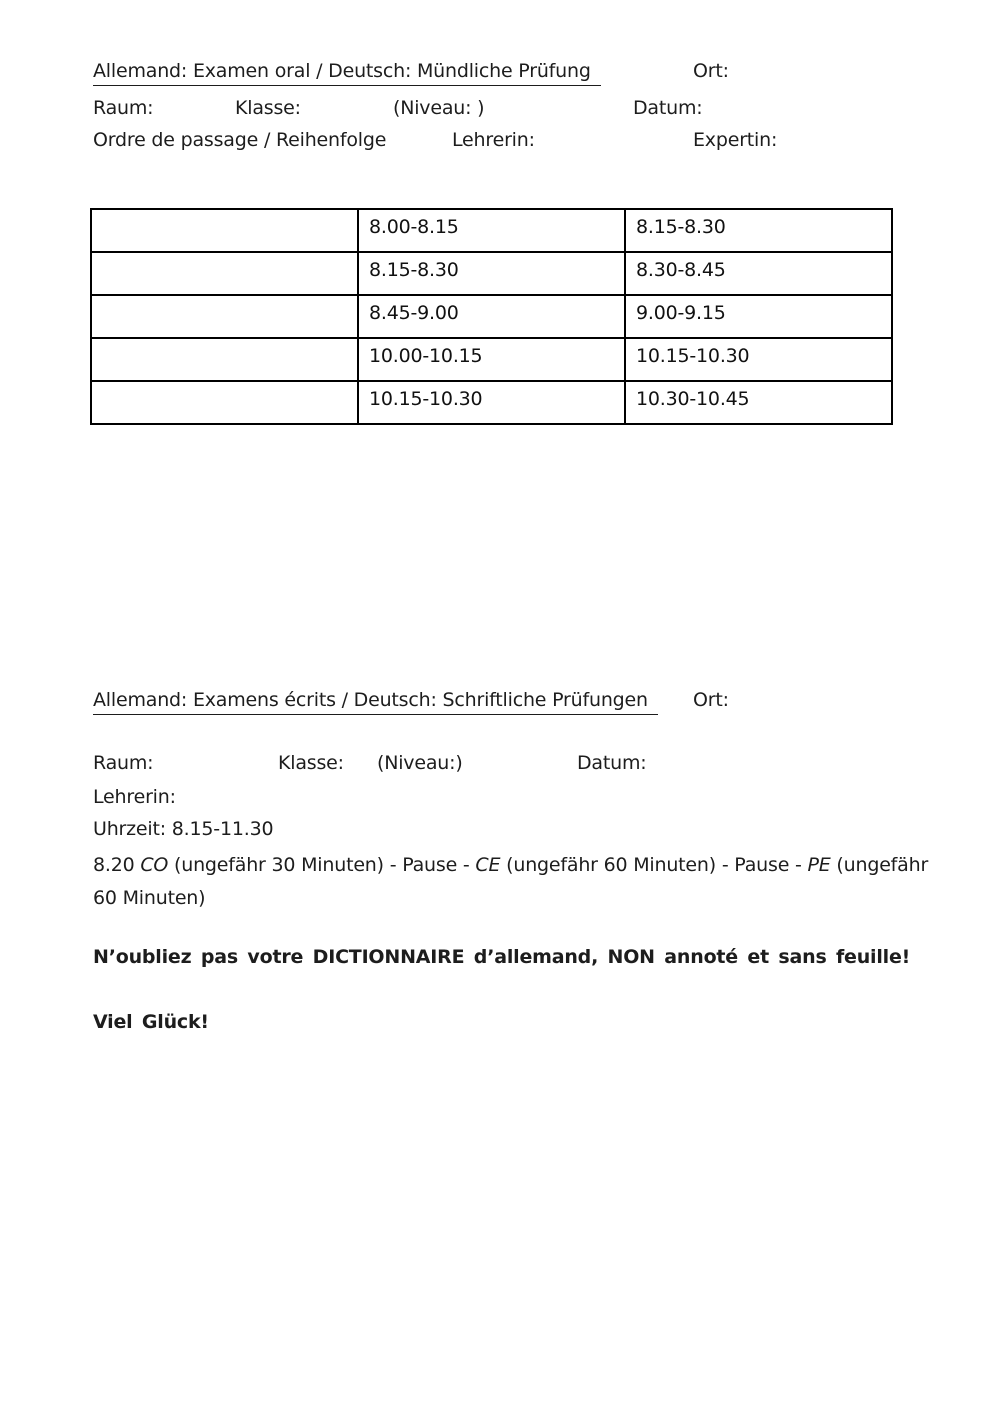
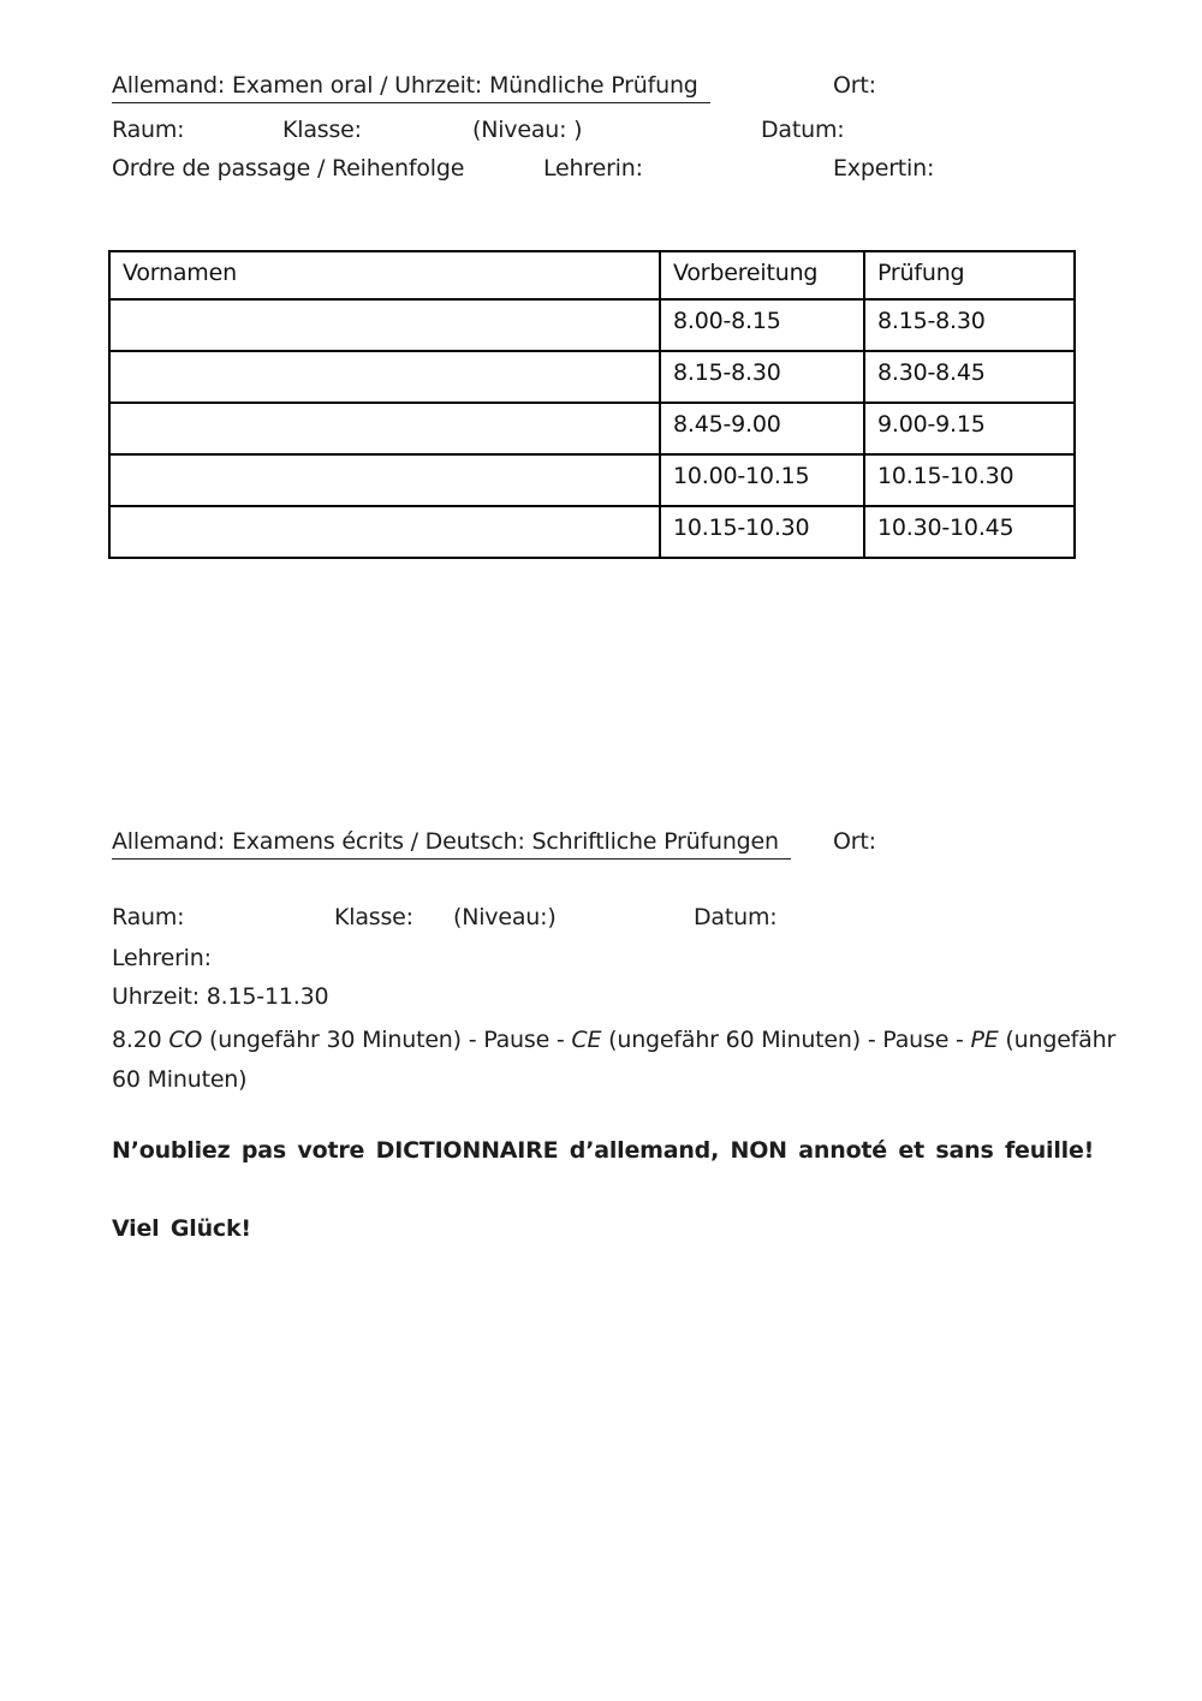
- Allemand: Examen oral / Deutsch: Mündliche Prüfung
+ Allemand: Examen oral / Uhrzeit: Mündliche Prüfung
  Ort:
  Raum:
  Klasse:
  (Niveau: )
  Datum:
  Ordre de passage / Reihenfolge
  Lehrerin:
  Expertin:
+ Vornamen	Vorbereitung	Prüfung
  	8.00-8.15	8.15-8.30
  	8.15-8.30	8.30-8.45
  	8.45-9.00	9.00-9.15
  	10.00-10.15	10.15-10.30
  	10.15-10.30	10.30-10.45
  Allemand: Examens écrits / Deutsch: Schriftliche Prüfungen
  Ort:
  Raum:
  Klasse:
  (Niveau:)
  Datum:
  Lehrerin:
  Uhrzeit: 8.15-11.30
  8.20 CO (ungefähr 30 Minuten) - Pause - CE (ungefähr 60 Minuten) - Pause - PE (ungefähr 60 Minuten)
  N’oubliez pas votre DICTIONNAIRE d’allemand, NON annoté et sans feuille!
  Viel Glück!
